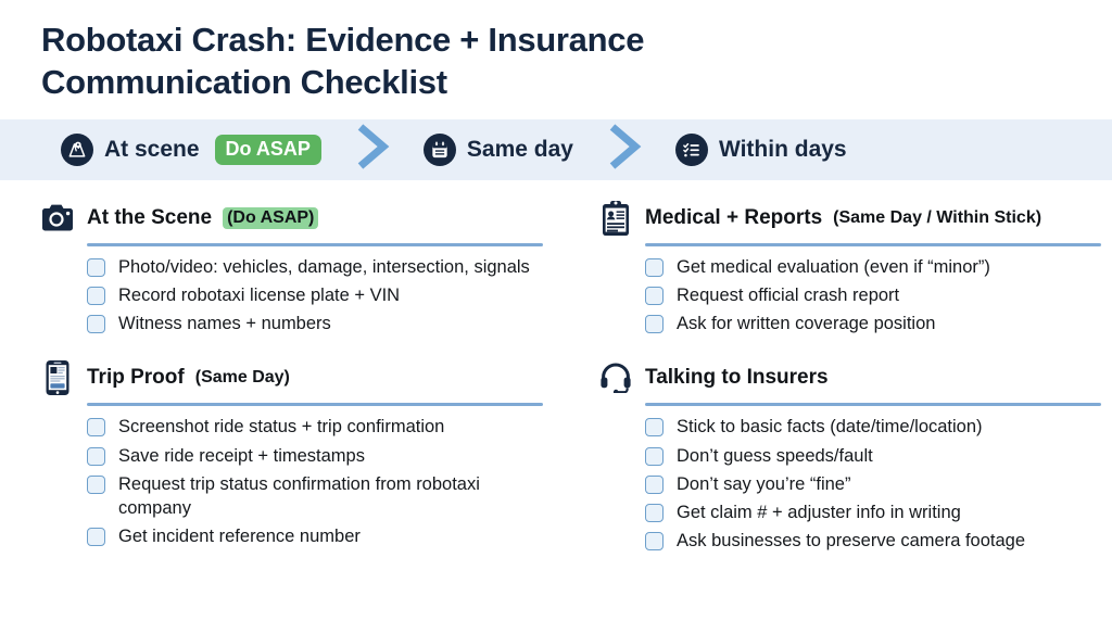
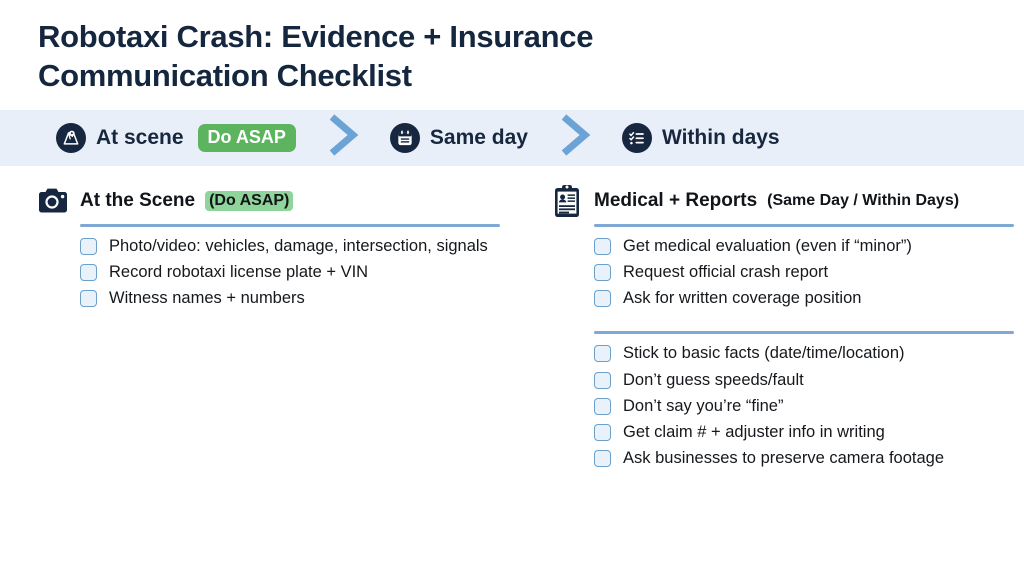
  Robotaxi Crash: Evidence + Insurance Communication Checklist
  At scene
  Do ASAP
  Same day
  Within days
  At the Scene
  (Do ASAP)
  Photo/video: vehicles, damage, intersection, signals
  Record robotaxi license plate + VIN
  Witness names + numbers
- Trip Proof
- (Same Day)
- Screenshot ride status + trip confirmation
- Save ride receipt + timestamps
- Request trip status confirmation from robotaxi company
- Get incident reference number
  Medical + Reports
- (Same Day / Within Stick)
+ (Same Day / Within Days)
  Get medical evaluation (even if “minor”)
  Request official crash report
  Ask for written coverage position
- Talking to Insurers
  Stick to basic facts (date/time/location)
  Don’t guess speeds/fault
  Don’t say you’re “fine”
  Get claim # + adjuster info in writing
  Ask businesses to preserve camera footage
